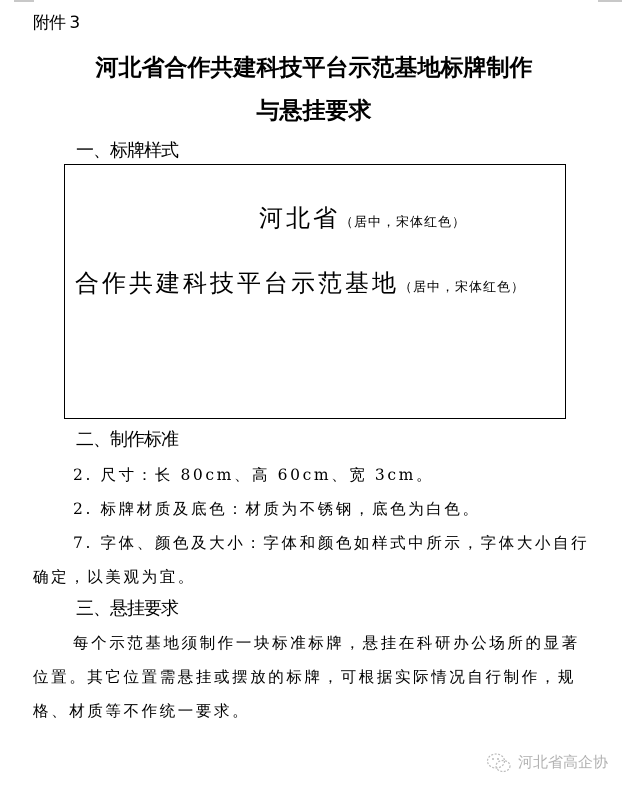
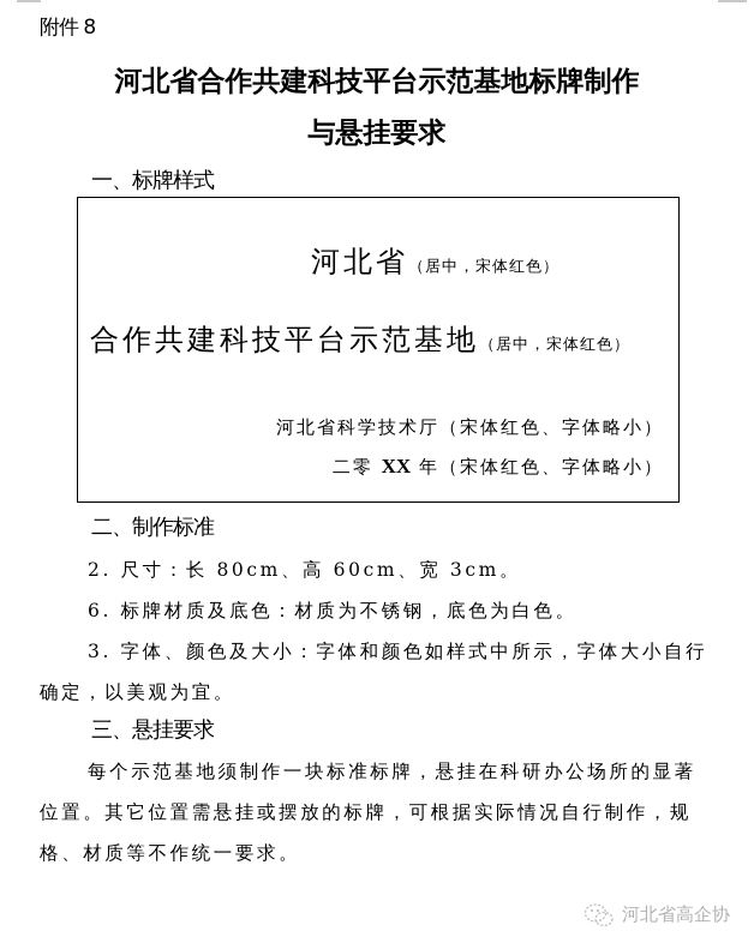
- 附件 3
+ 附件 8
  河北省合作共建科技平台示范基地标牌制作
  与悬挂要求
  一、标牌样式
  河北省（居中，宋体红色）
  合作共建科技平台示范基地（居中，宋体红色）
+ 河北省科学技术厅（宋体红色、字体略小）
+ 二零 XX 年（宋体红色、字体略小）
  二、制作标准
  2. 尺寸：长 80cm、高 60cm、宽 3cm。
- 2. 标牌材质及底色：材质为不锈钢，底色为白色。
+ 6. 标牌材质及底色：材质为不锈钢，底色为白色。
- 7. 字体、颜色及大小：字体和颜色如样式中所示，字体大小自行
+ 3. 字体、颜色及大小：字体和颜色如样式中所示，字体大小自行
  确定，以美观为宜。
  三、悬挂要求
  每个示范基地须制作一块标准标牌，悬挂在科研办公场所的显著
  位置。其它位置需悬挂或摆放的标牌，可根据实际情况自行制作，规
  格、材质等不作统一要求。
  河北省高企协
